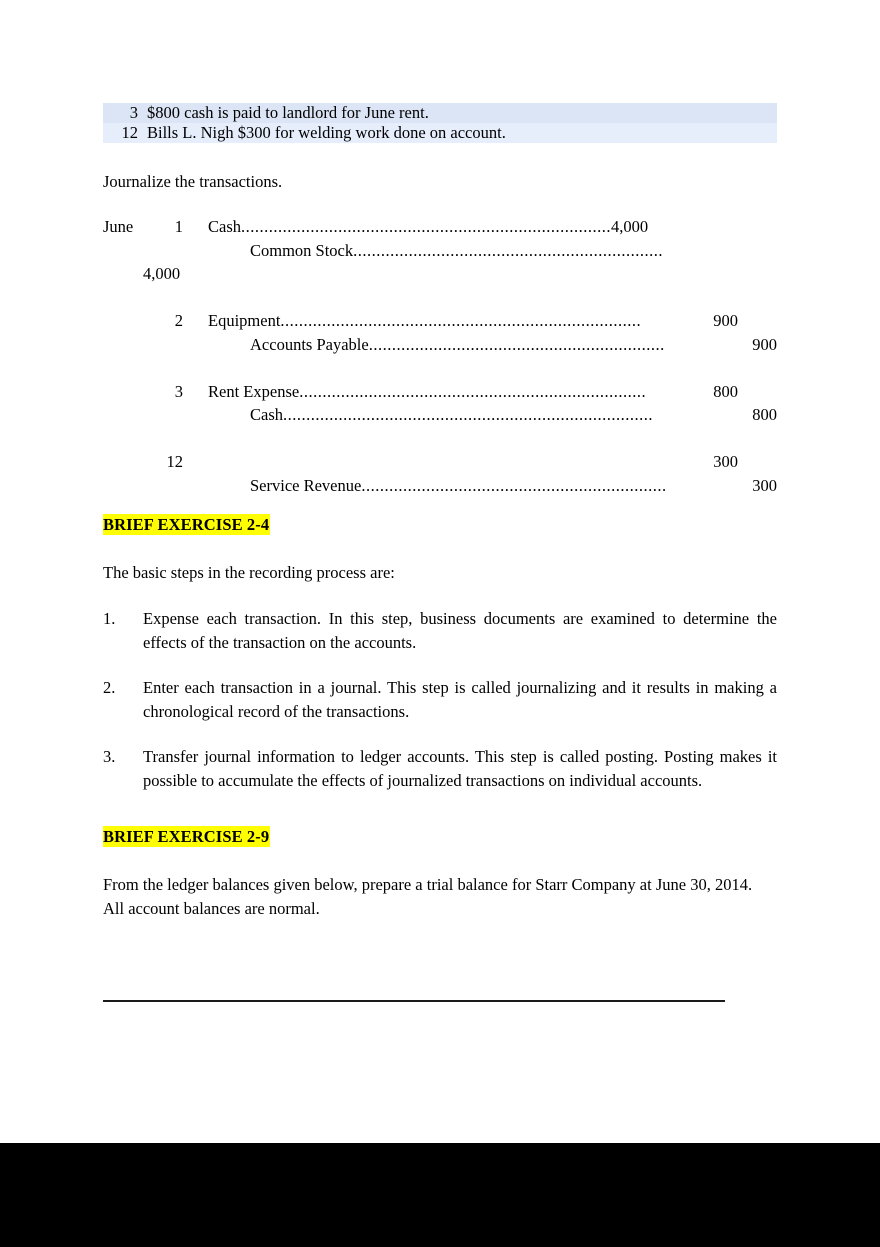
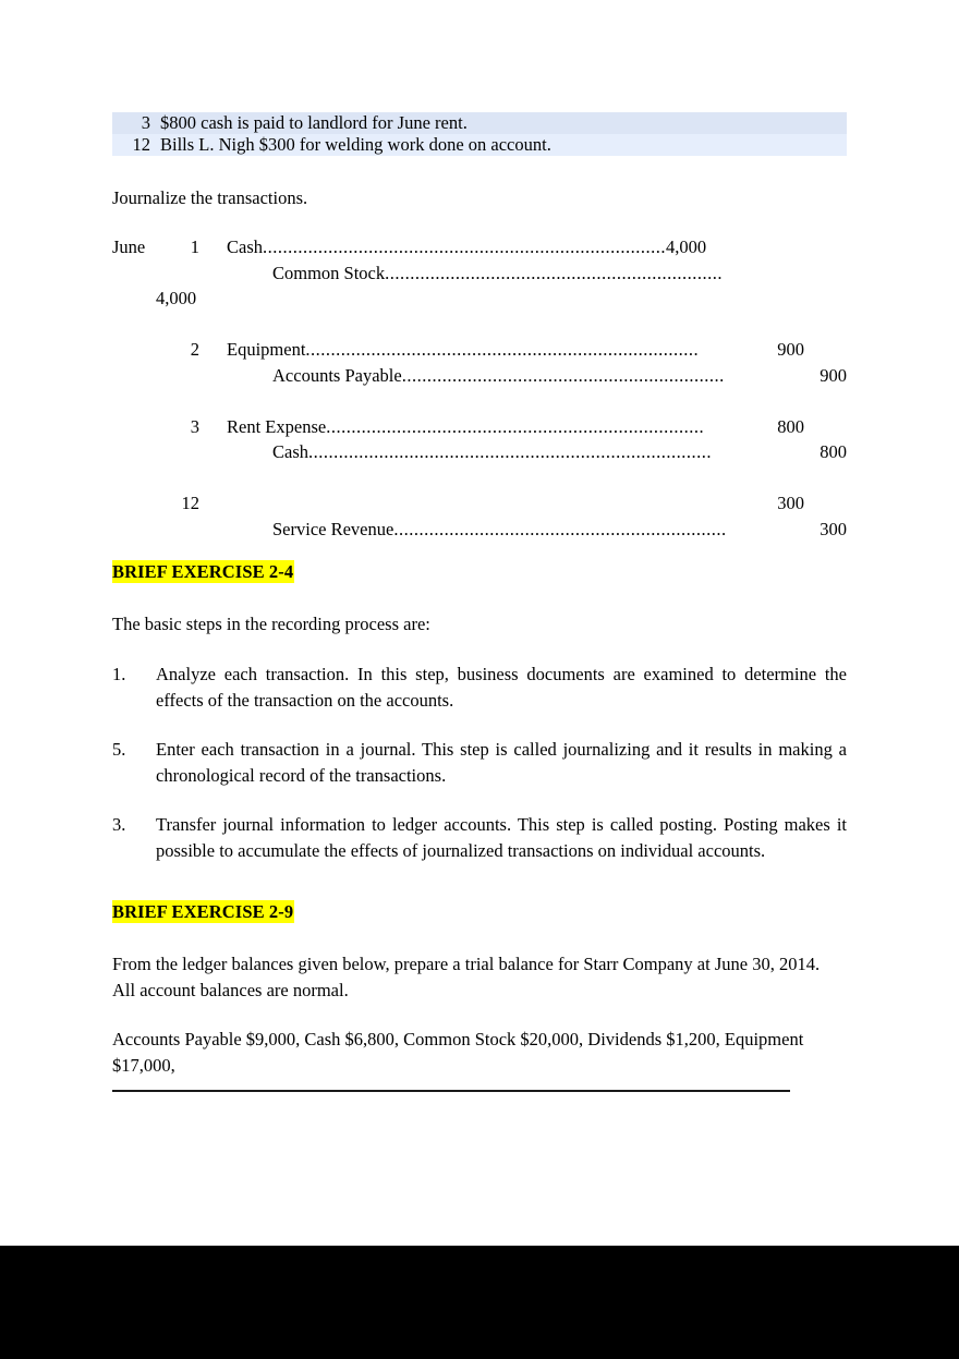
  3
  $800 cash is paid to landlord for June rent.
  12
  Bills L. Nigh $300 for welding work done on account.
  Journalize the transactions.
  June
  1
  Cash................................................................................4,000
  Common Stock...................................................................
  4,000
  2
  Equipment..............................................................................
  900
  Accounts Payable................................................................
  900
  3
  Rent Expense...........................................................................
  800
  Cash................................................................................
  800
  12
  300
  Service Revenue..................................................................
  300
  BRIEF EXERCISE 2-4
  The basic steps in the recording process are:
  1.
- Expense each transaction. In this step, business documents are examined to determine the effects of the transaction on the accounts.
+ Analyze each transaction. In this step, business documents are examined to determine the effects of the transaction on the accounts.
- 2.
+ 5.
  Enter each transaction in a journal. This step is called journalizing and it results in making a chronological record of the transactions.
  3.
  Transfer journal information to ledger accounts. This step is called posting. Posting makes it possible to accumulate the effects of journalized transactions on individual accounts.
  BRIEF EXERCISE 2-9
  From the ledger balances given below, prepare a trial balance for Starr Company at June 30, 2014. All account balances are normal.
+ Accounts Payable $9,000, Cash $6,800, Common Stock $20,000, Dividends $1,200, Equipment $17,000,
